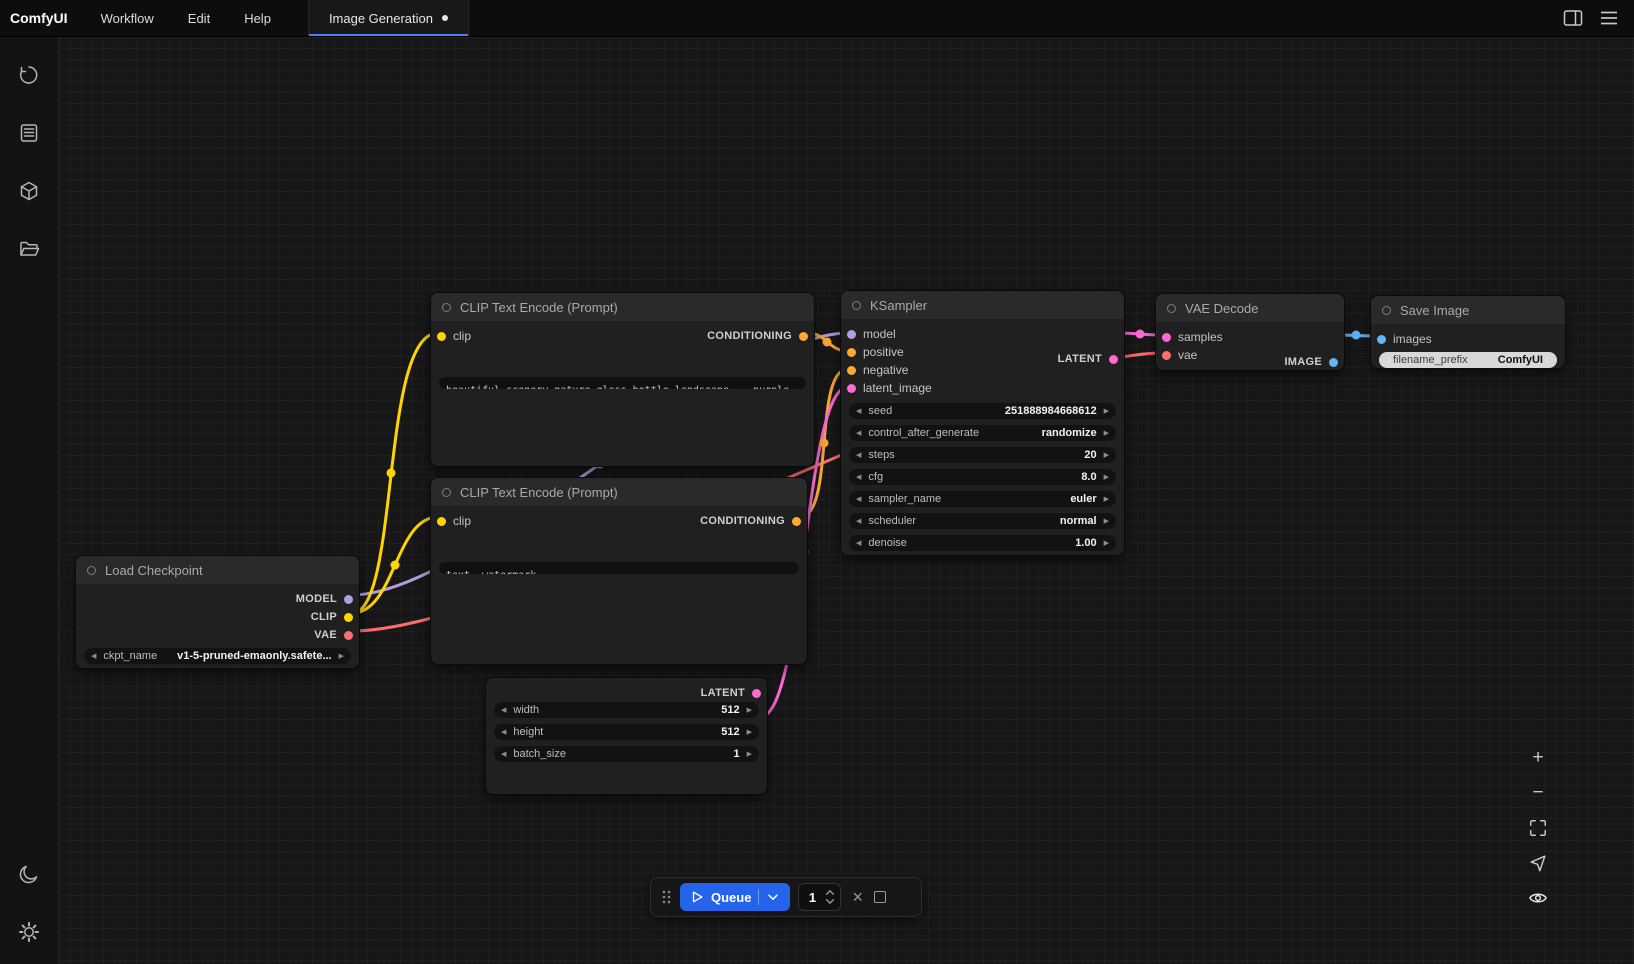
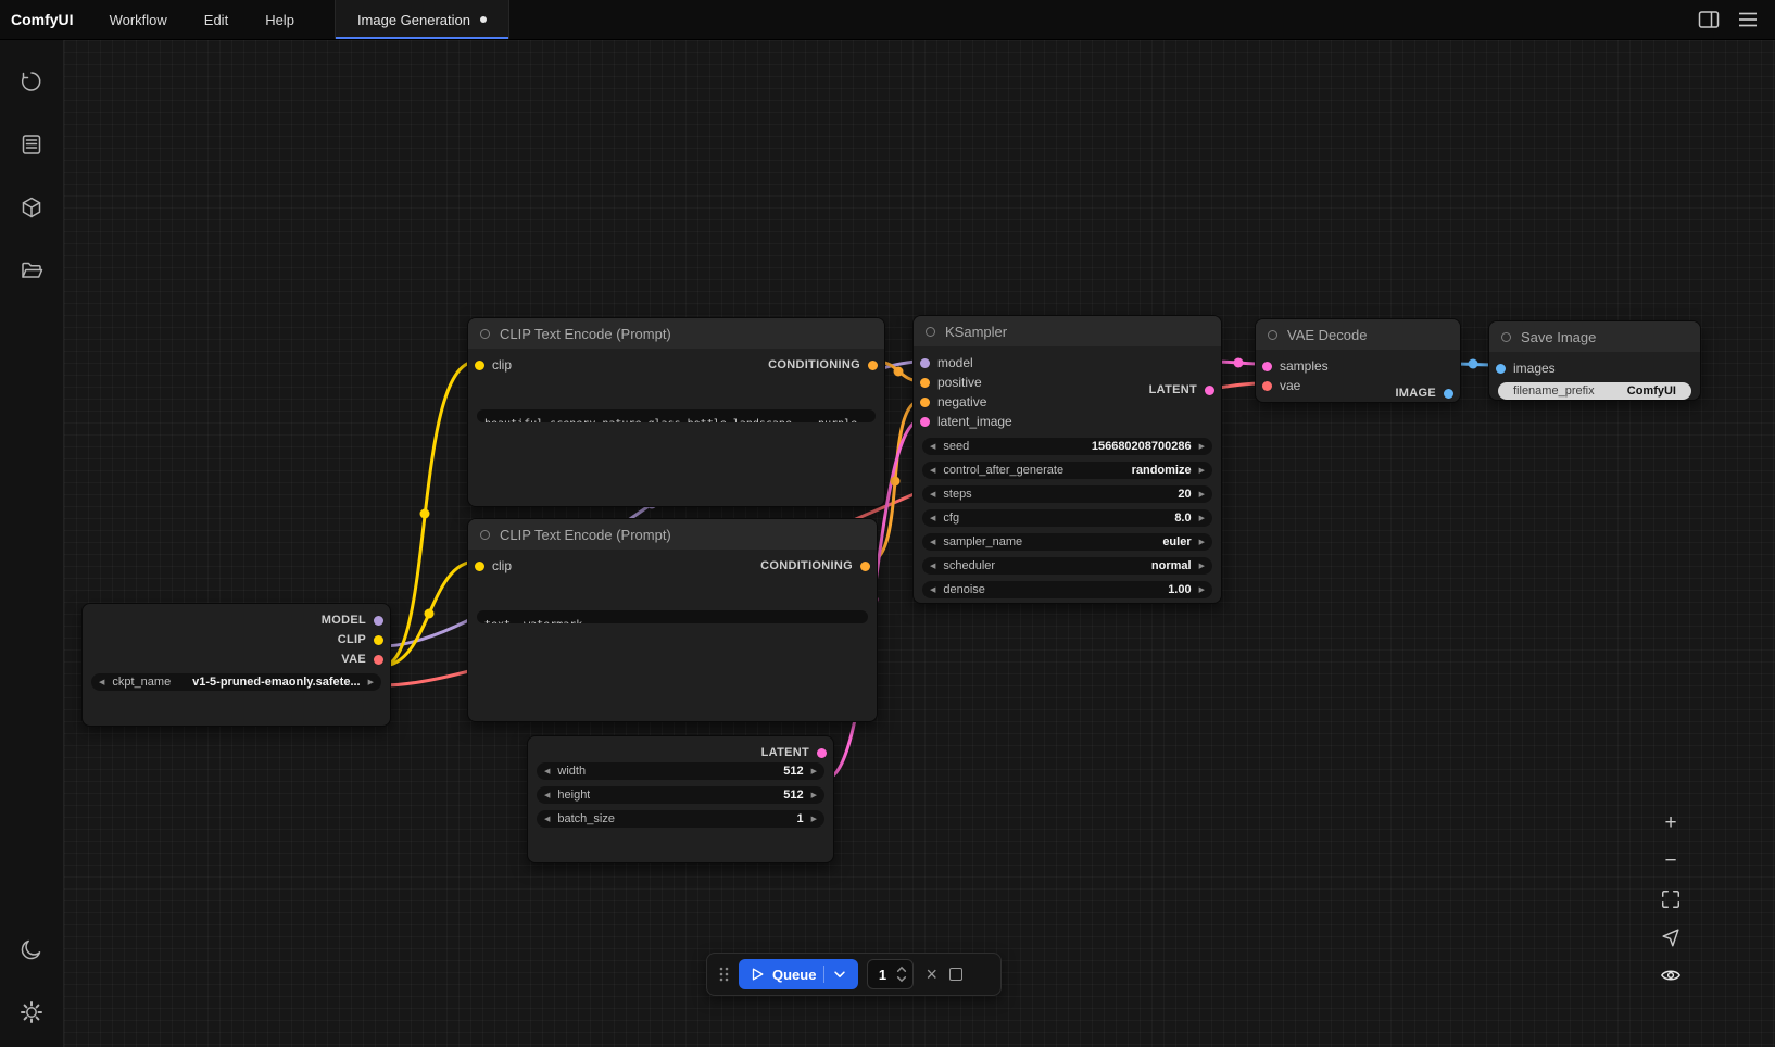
  ComfyUI
  Workflow
  Edit
  Help
  Image Generation
- Load Checkpoint
  MODEL
  CLIP
  VAE
  ckpt_name
  v1-5-pruned-emaonly.safete...
  CLIP Text Encode (Prompt)
  clip
  CONDITIONING
  CLIP Text Encode (Prompt)
  clip
  CONDITIONING
  LATENT
  width
  512
  height
  512
  batch_size
  1
  KSampler
  model
  positive
  negative
  latent_image
  LATENT
  seed
- 251888984668612
+ 156680208700286
  control_after_generate
  randomize
  steps
  20
  cfg
  8.0
  sampler_name
  euler
  scheduler
  normal
  denoise
  1.00
  VAE Decode
  samples
  vae
  IMAGE
  Save Image
  images
  filename_prefix
  ComfyUI
  Queue
  1
  ×
  +
  −
